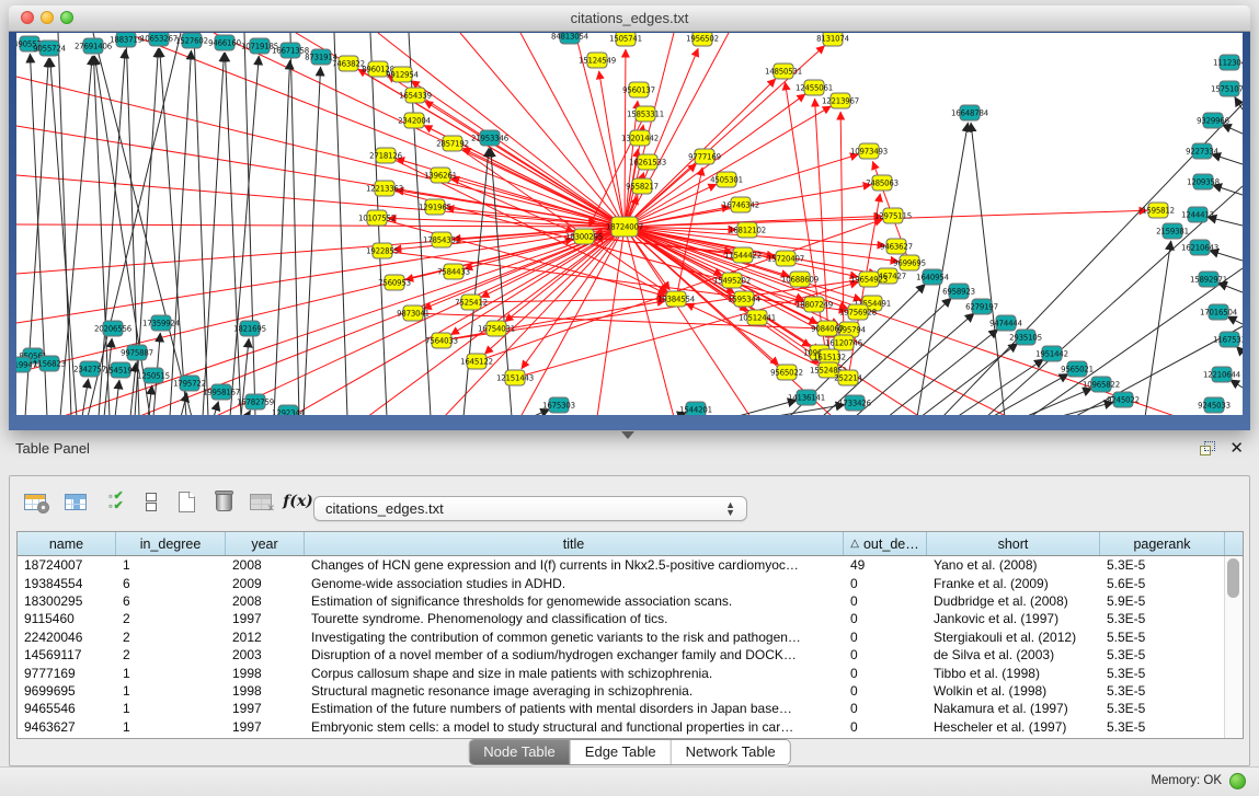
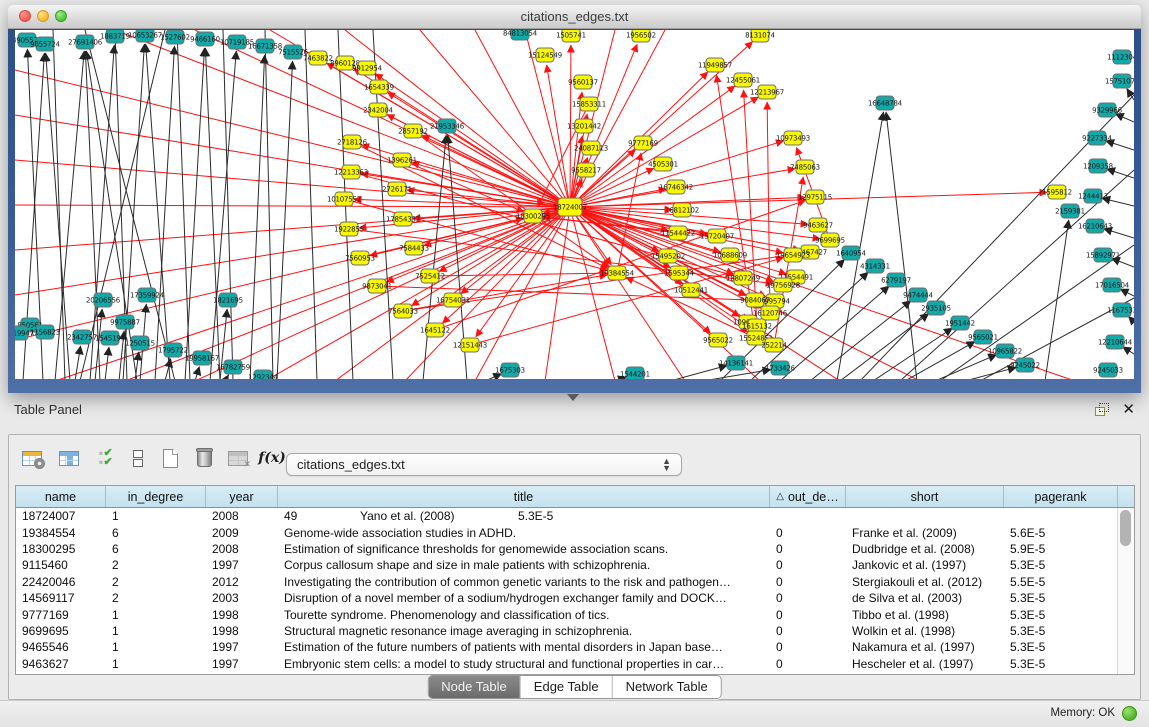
  citations_edges.txt
  49055
  9055724
  27691406
  1883719
  10653267
  1527602
  9466160
  10719185
  16671358
- 8731914
+ 7515526
  7463822
  896012
  9912954
  1654339
  2342004
  2718126
  12213363
  10107552
  1922855
  7560953
  9873041
  7564033
  1645122
  12151443
  2857192
  1396261
- 1291965
+ 2726171
  17854332
  7584433
  7525412
  16754031
  9560137
  15853311
  13201442
- 16261533
+ 24087113
  9558217
  18300295
  9777169
  4505301
  16746342
  16812102
  11544422
  15495202
  1595344
  10512441
- 14850531
+ 11949857
  12455061
  12213967
  10973493
  7485063
  12975115
  9463627
  467427
  554491
  995794
  9565022
  15720407
  10688609
  19384554
  18807249
  19654923
  19756928
  9084067
  16120746
  1615132
  155248
  252214
  9699695
  84813054
  15124549
  1505741
  8131074
  1956502
  1595812
  19947
  1156823
  20206556
  17359924
  9975887
  2342757
  1545194
  1250515
  1795722
  19958167
  16782759
  1292344
  1821695
  21953346
  14136141
  1733426
  1640954
- 6958923
+ 4314331
  6279197
  9474444
  2935105
  1951442
  9565021
  10965822
  9245022
  1675303
  1544201
  16648784
  111230
  1575107
  9329966
  9227334
  1209358
  1244413
  2159381
  16210643
  15892971
  17016504
  116753
  12210644
  9245033
  18724007
  Table Panel
  ✕
  ✔
  ✔
  ✕
  f(x)
  citations_edges.txt
  ▲
  ▼
  name
  in_degree
  year
  title
  △
  out_de…
  short
  pagerank
  18724007
  1
  2008
- Changes of HCN gene expression and I(f) currents in Nkx2.5-positive cardiomyoc…
  49
  Yano et al. (2008)
  5.3E-5
  19384554
  6
  2009
  Genome-wide association studies in ADHD.
  0
  Franke et al. (2009)
  5.6E-5
  18300295
  6
  2008
  Estimation of significance thresholds for genomewide association scans.
  0
  Dudbridge et al. (2008)
  5.9E-5
  9115460
  2
  1997
- Tourette syndrome. Phenomenology and classification of tics.
+ Corpus callosum shape and size in male patients with schizophrenia.
  0
  Jankovic et al. (1997)
  5.3E-5
  22420046
  2
  2012
  Investigating the contribution of common genetic variants to the risk and pathogen…
  0
  Stergiakouli et al. (2012)
  5.5E-5
  14569117
  2
  2003
  Disruption of a novel member of a sodium/hydrogen exchanger family and DOCK…
  0
  de Silva et al. (2003)
  5.3E-5
  9777169
  1
  1998
- Corpus callosum shape and size in male patients with schizophrenia.
+ Tourette syndrome. Phenomenology and classification of tics.
  0
  Tibbo et al. (1998)
  5.3E-5
  9699695
  1
  1998
  Structural magnetic resonance image averaging in schizophrenia.
  0
  Wolkin et al. (1998)
  5.3E-5
  9465546
  1
  1997
  Estimation of the future numbers of patients with mental disorders in Japan base…
  0
  Nakamura et al. (1997)
  5.3E-5
  9463627
  1
  1997
  Embryonic stem cells: a model to study structural and functional properties in car…
  0
  Hescheler et al. (1997)
  5.3E-5
  Node Table
  Edge Table
  Network Table
  Memory: OK
